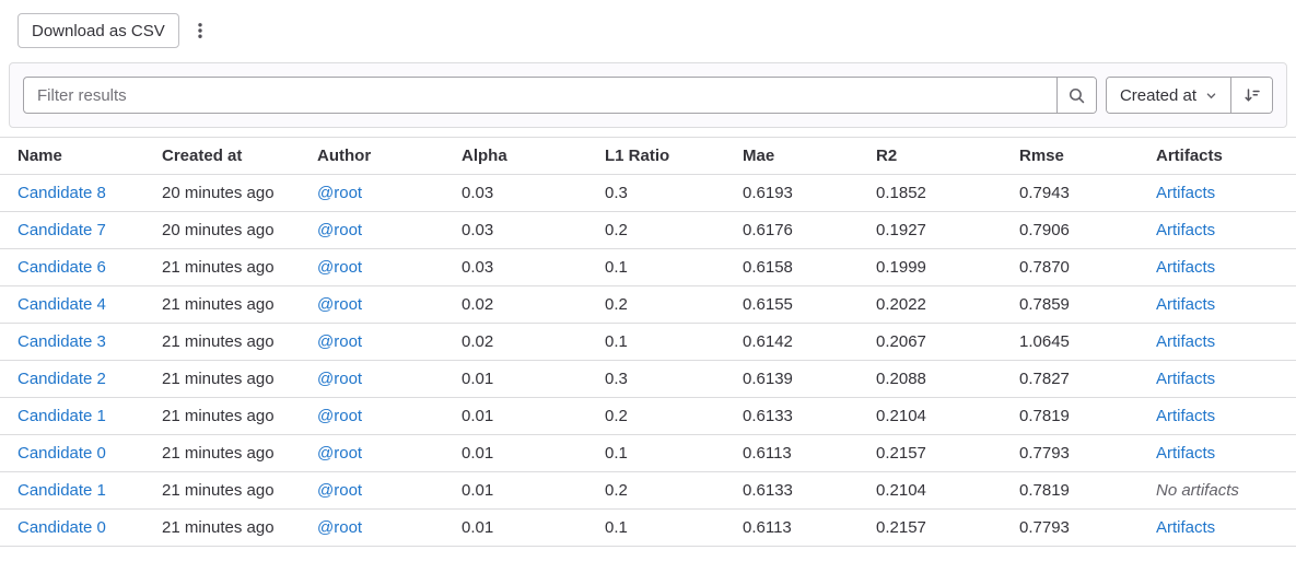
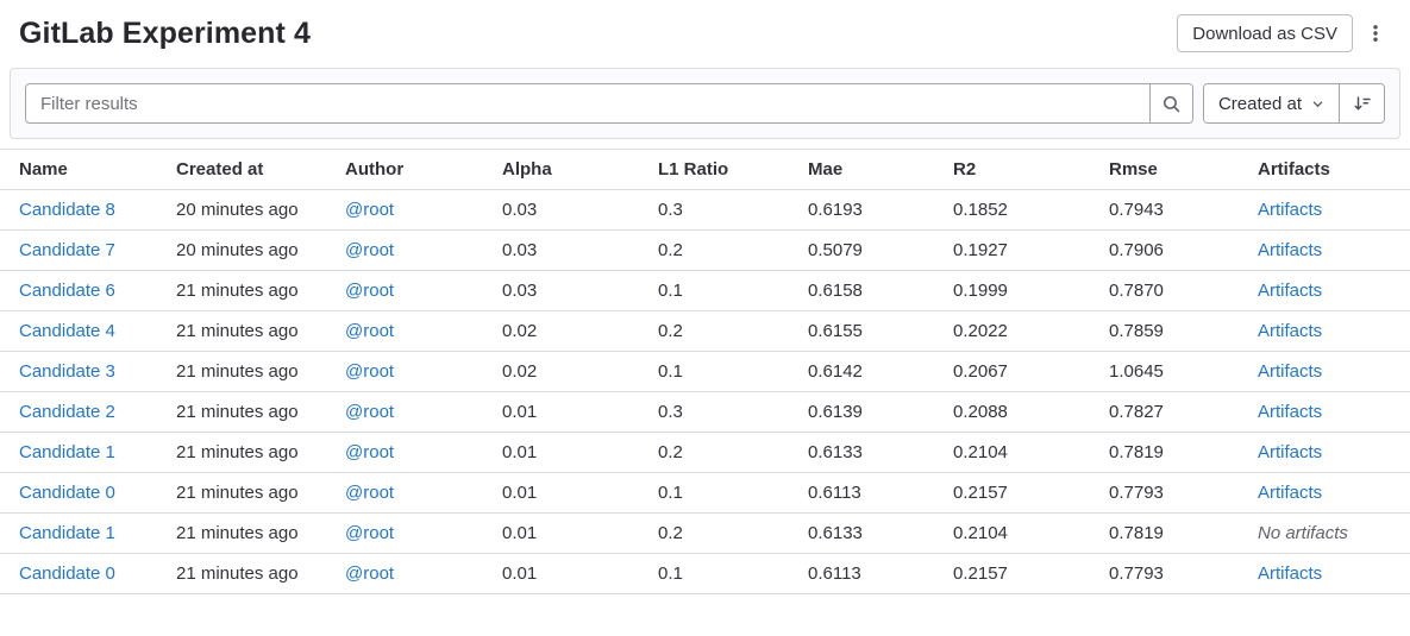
+ GitLab Experiment 4
  Download as CSV
  Filter results
  Created at
  Name	Created at	Author	Alpha	L1 Ratio	Mae	R2	Rmse	Artifacts
  Candidate 8	20 minutes ago	@root	0.03	0.3	0.6193	0.1852	0.7943	Artifacts
- Candidate 7	20 minutes ago	@root	0.03	0.2	0.6176	0.1927	0.7906	Artifacts
+ Candidate 7	20 minutes ago	@root	0.03	0.2	0.5079	0.1927	0.7906	Artifacts
  Candidate 6	21 minutes ago	@root	0.03	0.1	0.6158	0.1999	0.7870	Artifacts
  Candidate 4	21 minutes ago	@root	0.02	0.2	0.6155	0.2022	0.7859	Artifacts
  Candidate 3	21 minutes ago	@root	0.02	0.1	0.6142	0.2067	1.0645	Artifacts
  Candidate 2	21 minutes ago	@root	0.01	0.3	0.6139	0.2088	0.7827	Artifacts
  Candidate 1	21 minutes ago	@root	0.01	0.2	0.6133	0.2104	0.7819	Artifacts
  Candidate 0	21 minutes ago	@root	0.01	0.1	0.6113	0.2157	0.7793	Artifacts
  Candidate 1	21 minutes ago	@root	0.01	0.2	0.6133	0.2104	0.7819	No artifacts
  Candidate 0	21 minutes ago	@root	0.01	0.1	0.6113	0.2157	0.7793	Artifacts
